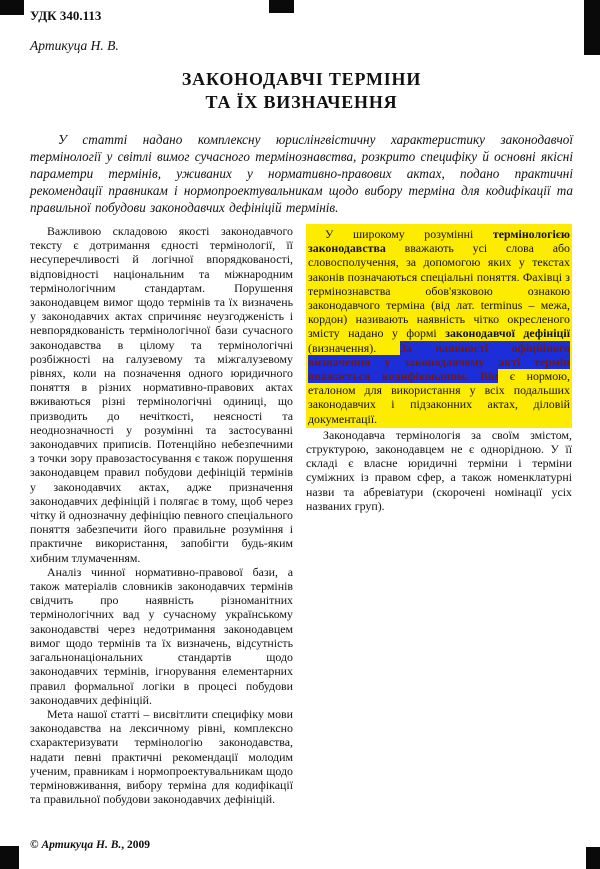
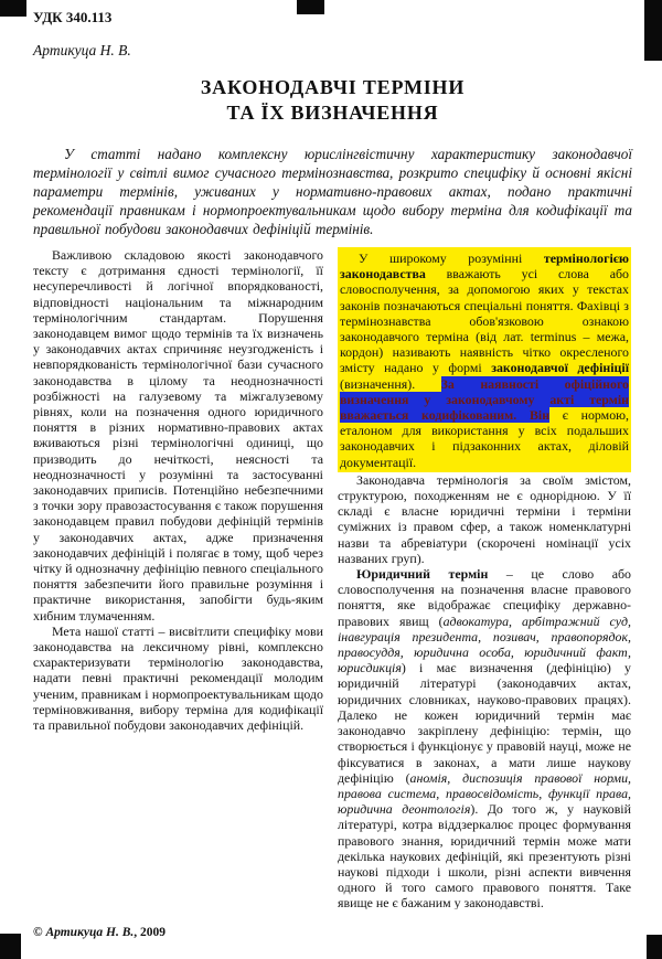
  УДК 340.113
  Артикуца Н. В.
  ЗАКОНОДАВЧІ ТЕРМІНИ
  ТА ЇХ ВИЗНАЧЕННЯ
  У статті надано комплексну юрислінгвістичну характеристику законодавчої термінології у світлі вимог сучасного термінознавства, розкрито специфіку й основні якісні параметри термінів, уживаних у нормативно-правових актах, подано практичні рекомендації правникам і нормопроектувальникам щодо вибору терміна для кодифікації та правильної побудови законодавчих дефініцій термінів.
- Важливою складовою якості законодавчого тексту є дотримання єдності термінології, її несуперечливості й логічної впорядкованості, відповідності національним та міжнародним термінологічним стандартам. Порушення законодавцем вимог щодо термінів та їх визначень у законодавчих актах спричиняє неузгодженість і невпорядкованість термінологічної бази сучасного законодавства в цілому та термінологічні розбіжності на галузевому та міжгалузевому рівнях, коли на позначення одного юридичного поняття в різних нормативно-правових актах вживаються різні термінологічні одиниці, що призводить до нечіткості, неясності та неоднозначності у розумінні та застосуванні законодавчих приписів. Потенційно небезпечними з точки зору правозастосування є також порушення законодавцем правил побудови дефініцій термінів у законодавчих актах, адже призначення законодавчих дефініцій і полягає в тому, щоб через чітку й однозначну дефініцію певного спеціального поняття забезпечити його правильне розуміння і практичне використання, запобігти будь-яким хибним тлумаченням.
+ Важливою складовою якості законодавчого тексту є дотримання єдності термінології, її несуперечливості й логічної впорядкованості, відповідності національним та міжнародним термінологічним стандартам. Порушення законодавцем вимог щодо термінів та їх визначень у законодавчих актах спричиняє неузгодженість і невпорядкованість термінологічної бази сучасного законодавства в цілому та неоднозначності розбіжності на галузевому та міжгалузевому рівнях, коли на позначення одного юридичного поняття в різних нормативно-правових актах вживаються різні термінологічні одиниці, що призводить до нечіткості, неясності та неоднозначності у розумінні та застосуванні законодавчих приписів. Потенційно небезпечними з точки зору правозастосування є також порушення законодавцем правил побудови дефініцій термінів у законодавчих актах, адже призначення законодавчих дефініцій і полягає в тому, щоб через чітку й однозначну дефініцію певного спеціального поняття забезпечити його правильне розуміння і практичне використання, запобігти будь-яким хибним тлумаченням.
- Аналіз чинної нормативно-правової бази, а також матеріалів словників законодавчих термінів свідчить про наявність різноманітних термінологічних вад у сучасному українському законодавстві через недотримання законодавцем вимог щодо термінів та їх визначень, відсутність загальнонаціональних стандартів щодо законодавчих термінів, ігнорування елементарних правил формальної логіки в процесі побудови законодавчих дефініцій.
  Мета нашої статті – висвітлити специфіку мови законодавства на лексичному рівні, комплексно схарактеризувати термінологію законодавства, надати певні практичні рекомендації молодим ученим, правникам і нормопроектувальникам щодо терміновживання, вибору терміна для кодифікації та правильної побудови законодавчих дефініцій.
  У широкому розумінні термінологією законодавства вважають усі слова або словосполучення, за допомогою яких у текстах законів позначаються спеціальні поняття. Фахівці з термінознавства обов'язковою ознакою законодавчого терміна (від лат. terminus – межа, кордон) називають наявність чітко окресленого змісту надано у формі законодавчої дефініції (визначення). За наявності офіційного визначення у законодавчому акті термін вважається кодифікованим. Він є нормою, еталоном для використання у всіх подальших законодавчих і підзаконних актах, діловій документації.
- Законодавча термінологія за своїм змістом, структурою, законодавцем не є однорідною. У її складі є власне юридичні терміни і терміни суміжних із правом сфер, а також номенклатурні назви та абревіатури (скорочені номінації усіх названих груп).
+ Законодавча термінологія за своїм змістом, структурою, походженням не є однорідною. У її складі є власне юридичні терміни і терміни суміжних із правом сфер, а також номенклатурні назви та абревіатури (скорочені номінації усіх названих груп).
+ Юридичний термін – це слово або словосполучення на позначення власне правового поняття, яке відображає специфіку державно-правових явищ (адвокатура, арбітражний суд, інавгурація президента, позивач, правопорядок, правосуддя, юридична особа, юридичний факт, юрисдикція) і має визначення (дефініцію) у юридичній літературі (законодавчих актах, юридичних словниках, науково-правових працях). Далеко не кожен юридичний термін має законодавчо закріплену дефініцію: термін, що створюється і функціонує у правовій науці, може не фіксуватися в законах, а мати лише наукову дефініцію (аномія, диспозиція правової норми, правова система, правосвідомість, функції права, юридична деонтологія). До того ж, у науковій літературі, котра віддзеркалює процес формування правового знання, юридичний термін може мати декілька наукових дефініцій, які презентують різні наукові підходи і школи, різні аспекти вивчення одного й того самого правового поняття. Таке явище не є бажаним у законодавстві.
  © Артикуца Н. В., 2009
